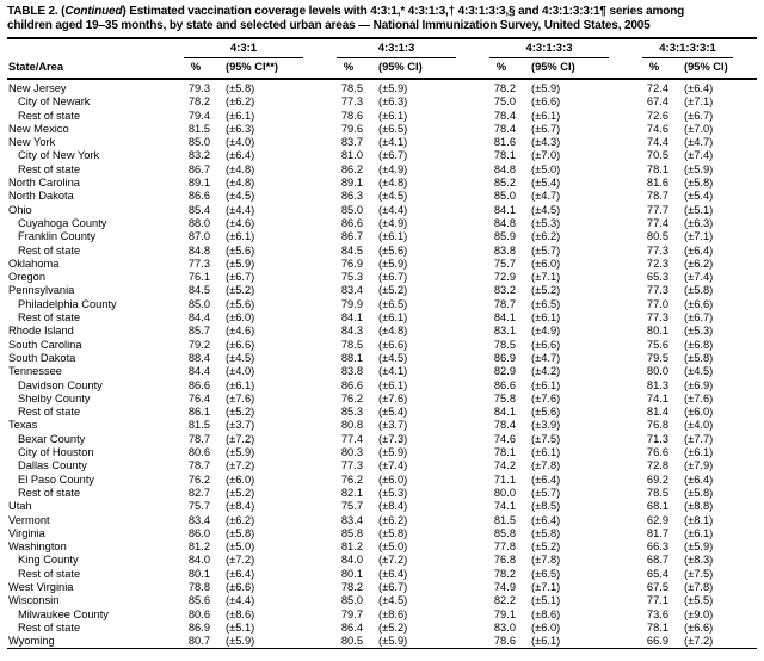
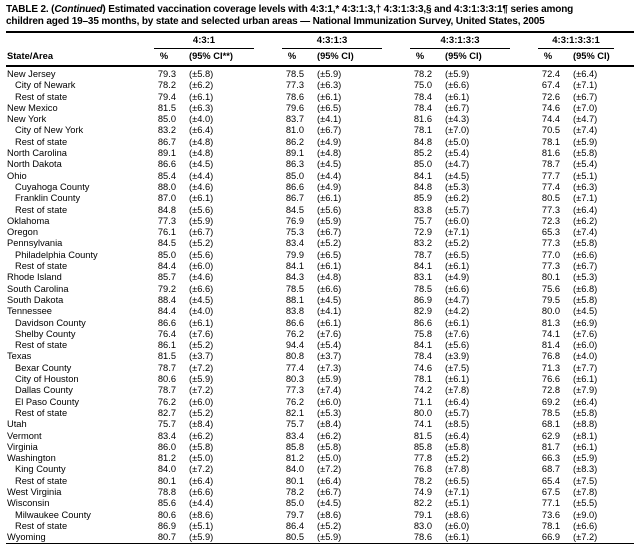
  TABLE 2. (Continued) Estimated vaccination coverage levels with 4:3:1,* 4:3:1:3,† 4:3:1:3:3,§ and 4:3:1:3:3:1¶ series among
  children aged 19–35 months, by state and selected urban areas — National Immunization Survey, United States, 2005
  	4:3:1	4:3:1:3	4:3:1:3:3	4:3:1:3:3:1
  State/Area	%	(95% CI**)	%	(95% CI)	%	(95% CI)	%	(95% CI)
  New Jersey	79.3	(±5.8)	78.5	(±5.9)	78.2	(±5.9)	72.4	(±6.4)
  City of Newark	78.2	(±6.2)	77.3	(±6.3)	75.0	(±6.6)	67.4	(±7.1)
  Rest of state	79.4	(±6.1)	78.6	(±6.1)	78.4	(±6.1)	72.6	(±6.7)
  New Mexico	81.5	(±6.3)	79.6	(±6.5)	78.4	(±6.7)	74.6	(±7.0)
  New York	85.0	(±4.0)	83.7	(±4.1)	81.6	(±4.3)	74.4	(±4.7)
  City of New York	83.2	(±6.4)	81.0	(±6.7)	78.1	(±7.0)	70.5	(±7.4)
  Rest of state	86.7	(±4.8)	86.2	(±4.9)	84.8	(±5.0)	78.1	(±5.9)
  North Carolina	89.1	(±4.8)	89.1	(±4.8)	85.2	(±5.4)	81.6	(±5.8)
  North Dakota	86.6	(±4.5)	86.3	(±4.5)	85.0	(±4.7)	78.7	(±5.4)
  Ohio	85.4	(±4.4)	85.0	(±4.4)	84.1	(±4.5)	77.7	(±5.1)
  Cuyahoga County	88.0	(±4.6)	86.6	(±4.9)	84.8	(±5.3)	77.4	(±6.3)
  Franklin County	87.0	(±6.1)	86.7	(±6.1)	85.9	(±6.2)	80.5	(±7.1)
  Rest of state	84.8	(±5.6)	84.5	(±5.6)	83.8	(±5.7)	77.3	(±6.4)
  Oklahoma	77.3	(±5.9)	76.9	(±5.9)	75.7	(±6.0)	72.3	(±6.2)
  Oregon	76.1	(±6.7)	75.3	(±6.7)	72.9	(±7.1)	65.3	(±7.4)
  Pennsylvania	84.5	(±5.2)	83.4	(±5.2)	83.2	(±5.2)	77.3	(±5.8)
  Philadelphia County	85.0	(±5.6)	79.9	(±6.5)	78.7	(±6.5)	77.0	(±6.6)
  Rest of state	84.4	(±6.0)	84.1	(±6.1)	84.1	(±6.1)	77.3	(±6.7)
  Rhode Island	85.7	(±4.6)	84.3	(±4.8)	83.1	(±4.9)	80.1	(±5.3)
  South Carolina	79.2	(±6.6)	78.5	(±6.6)	78.5	(±6.6)	75.6	(±6.8)
  South Dakota	88.4	(±4.5)	88.1	(±4.5)	86.9	(±4.7)	79.5	(±5.8)
  Tennessee	84.4	(±4.0)	83.8	(±4.1)	82.9	(±4.2)	80.0	(±4.5)
  Davidson County	86.6	(±6.1)	86.6	(±6.1)	86.6	(±6.1)	81.3	(±6.9)
  Shelby County	76.4	(±7.6)	76.2	(±7.6)	75.8	(±7.6)	74.1	(±7.6)
- Rest of state	86.1	(±5.2)	85.3	(±5.4)	84.1	(±5.6)	81.4	(±6.0)
+ Rest of state	86.1	(±5.2)	94.4	(±5.4)	84.1	(±5.6)	81.4	(±6.0)
  Texas	81.5	(±3.7)	80.8	(±3.7)	78.4	(±3.9)	76.8	(±4.0)
  Bexar County	78.7	(±7.2)	77.4	(±7.3)	74.6	(±7.5)	71.3	(±7.7)
  City of Houston	80.6	(±5.9)	80.3	(±5.9)	78.1	(±6.1)	76.6	(±6.1)
  Dallas County	78.7	(±7.2)	77.3	(±7.4)	74.2	(±7.8)	72.8	(±7.9)
  El Paso County	76.2	(±6.0)	76.2	(±6.0)	71.1	(±6.4)	69.2	(±6.4)
  Rest of state	82.7	(±5.2)	82.1	(±5.3)	80.0	(±5.7)	78.5	(±5.8)
  Utah	75.7	(±8.4)	75.7	(±8.4)	74.1	(±8.5)	68.1	(±8.8)
  Vermont	83.4	(±6.2)	83.4	(±6.2)	81.5	(±6.4)	62.9	(±8.1)
  Virginia	86.0	(±5.8)	85.8	(±5.8)	85.8	(±5.8)	81.7	(±6.1)
  Washington	81.2	(±5.0)	81.2	(±5.0)	77.8	(±5.2)	66.3	(±5.9)
  King County	84.0	(±7.2)	84.0	(±7.2)	76.8	(±7.8)	68.7	(±8.3)
  Rest of state	80.1	(±6.4)	80.1	(±6.4)	78.2	(±6.5)	65.4	(±7.5)
  West Virginia	78.8	(±6.6)	78.2	(±6.7)	74.9	(±7.1)	67.5	(±7.8)
  Wisconsin	85.6	(±4.4)	85.0	(±4.5)	82.2	(±5.1)	77.1	(±5.5)
  Milwaukee County	80.6	(±8.6)	79.7	(±8.6)	79.1	(±8.6)	73.6	(±9.0)
  Rest of state	86.9	(±5.1)	86.4	(±5.2)	83.0	(±6.0)	78.1	(±6.6)
  Wyoming	80.7	(±5.9)	80.5	(±5.9)	78.6	(±6.1)	66.9	(±7.2)
